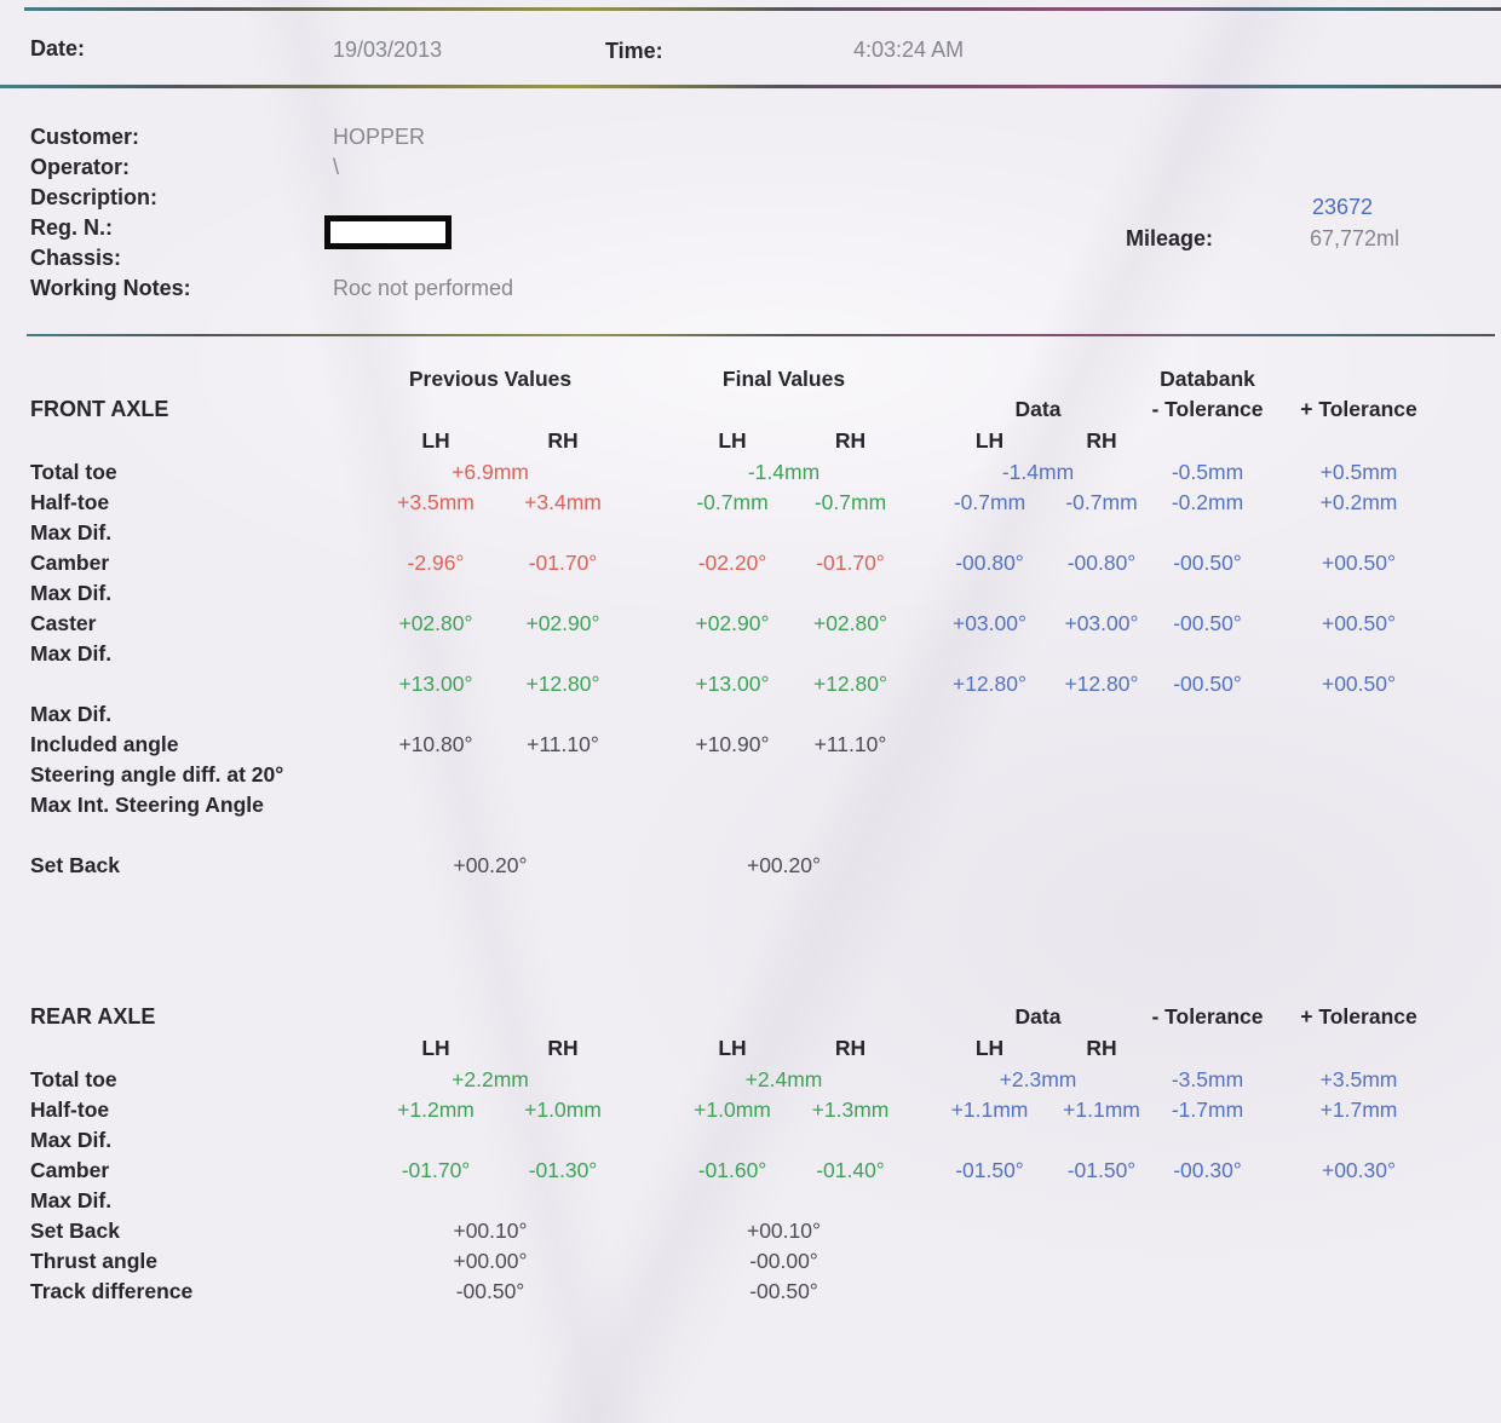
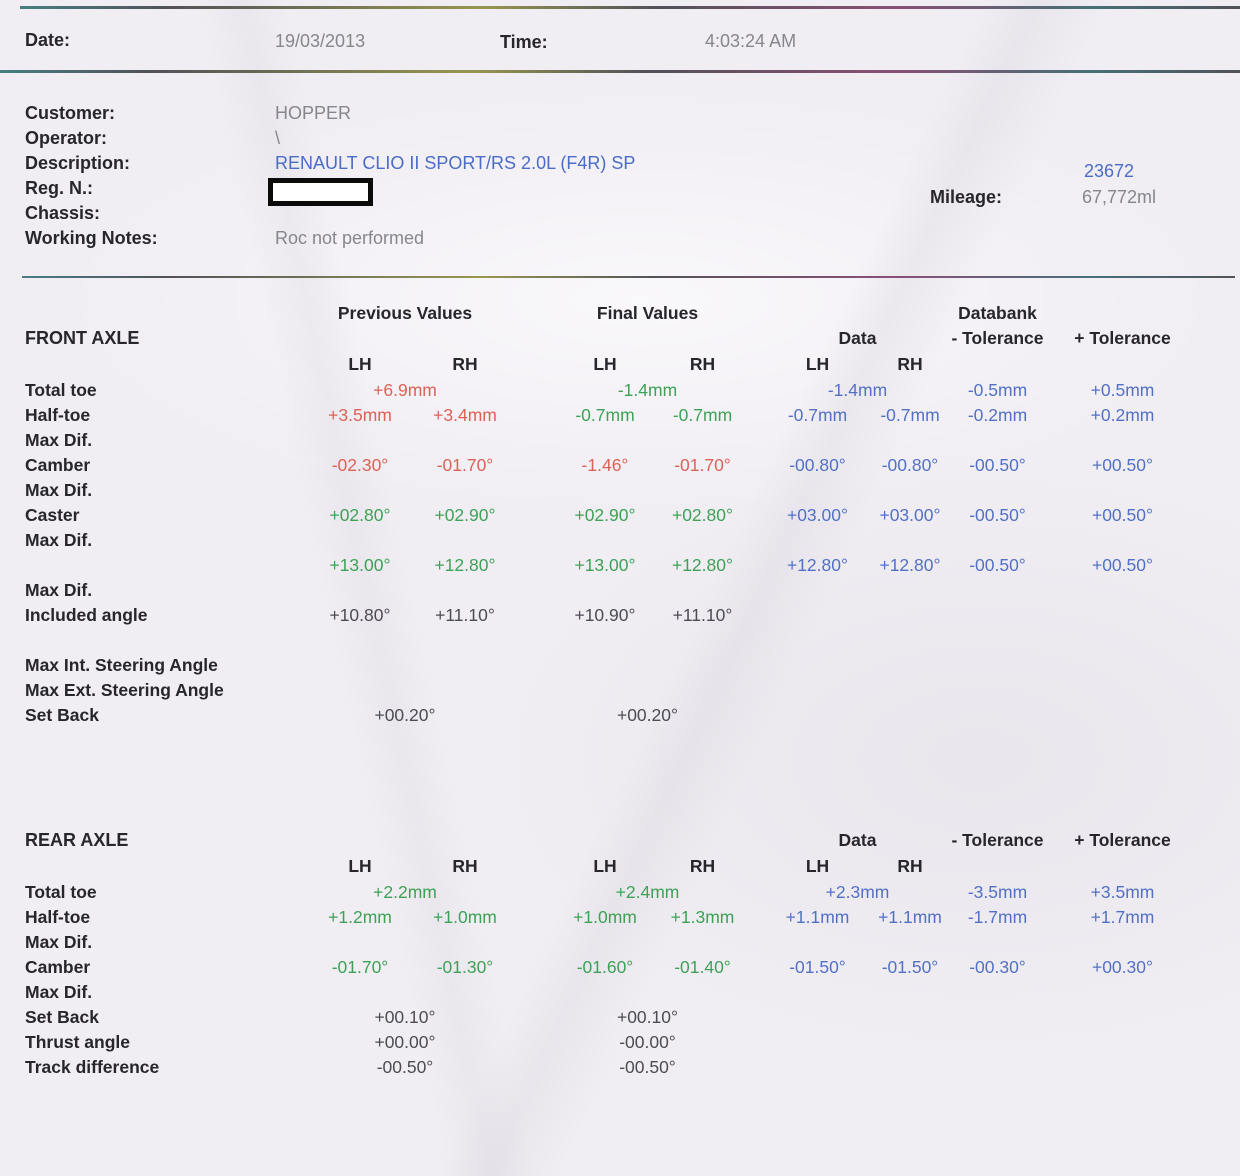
  Date:
  19/03/2013
  Time:
  4:03:24 AM
  Customer:
  HOPPER
  Operator:
  \
  Description:
+ RENAULT CLIO II SPORT/RS 2.0L (F4R) SP
  23672
  Reg. N.:
  Mileage:
  67,772ml
  Chassis:
  Working Notes:
  Roc not performed
  Previous Values
  Final Values
  Databank
  FRONT AXLE
  Data
  - Tolerance
  + Tolerance
  LH
  RH
  LH
  RH
  LH
  RH
  Total toe
  +6.9mm
  -1.4mm
  -1.4mm
  -0.5mm
  +0.5mm
  Half-toe
  +3.5mm
  +3.4mm
  -0.7mm
  -0.7mm
  -0.7mm
  -0.7mm
  -0.2mm
  +0.2mm
  Max Dif.
  Camber
- -2.96°
+ -02.30°
  -01.70°
- -02.20°
+ -1.46°
  -01.70°
  -00.80°
  -00.80°
  -00.50°
  +00.50°
  Max Dif.
  Caster
  +02.80°
  +02.90°
  +02.90°
  +02.80°
  +03.00°
  +03.00°
  -00.50°
  +00.50°
  Max Dif.
  +13.00°
  +12.80°
  +13.00°
  +12.80°
  +12.80°
  +12.80°
  -00.50°
  +00.50°
  Max Dif.
  Included angle
  +10.80°
  +11.10°
  +10.90°
  +11.10°
- Steering angle diff. at 20°
  Max Int. Steering Angle
+ Max Ext. Steering Angle
  Set Back
  +00.20°
  +00.20°
  REAR AXLE
  Data
  - Tolerance
  + Tolerance
  LH
  RH
  LH
  RH
  LH
  RH
  Total toe
  +2.2mm
  +2.4mm
  +2.3mm
  -3.5mm
  +3.5mm
  Half-toe
  +1.2mm
  +1.0mm
  +1.0mm
  +1.3mm
  +1.1mm
  +1.1mm
  -1.7mm
  +1.7mm
  Max Dif.
  Camber
  -01.70°
  -01.30°
  -01.60°
  -01.40°
  -01.50°
  -01.50°
  -00.30°
  +00.30°
  Max Dif.
  Set Back
  +00.10°
  +00.10°
  Thrust angle
  +00.00°
  -00.00°
  Track difference
  -00.50°
  -00.50°
